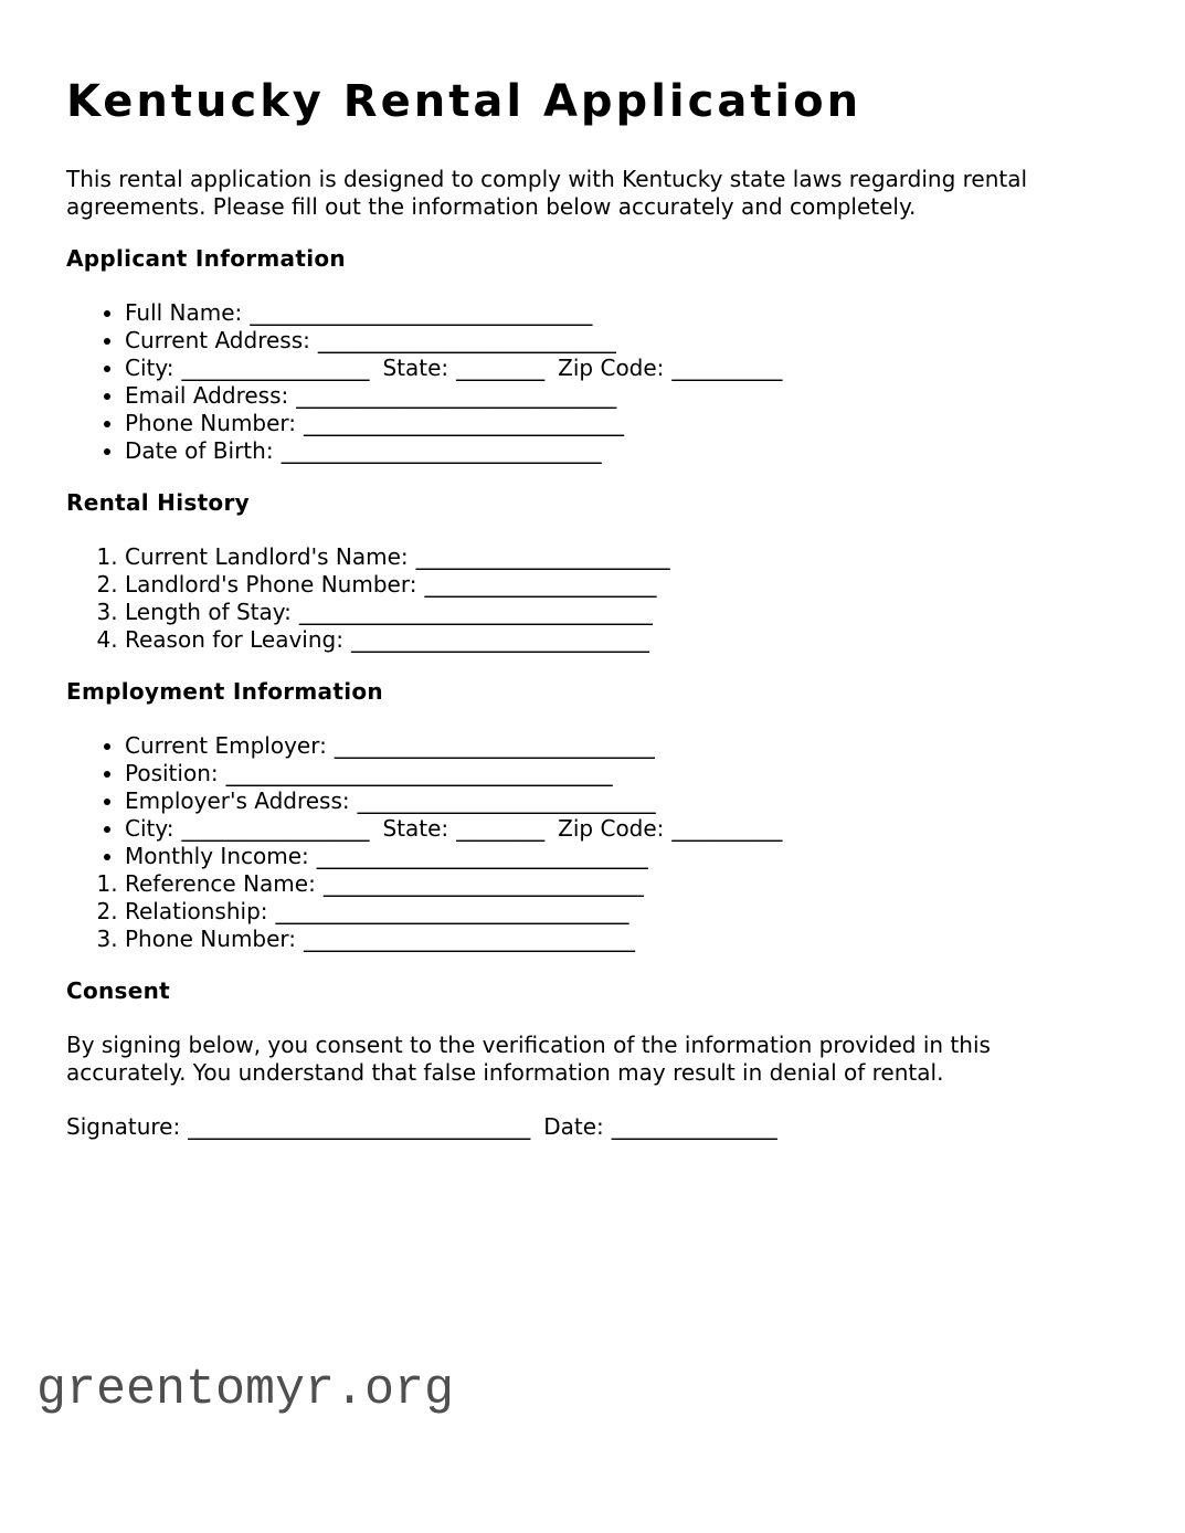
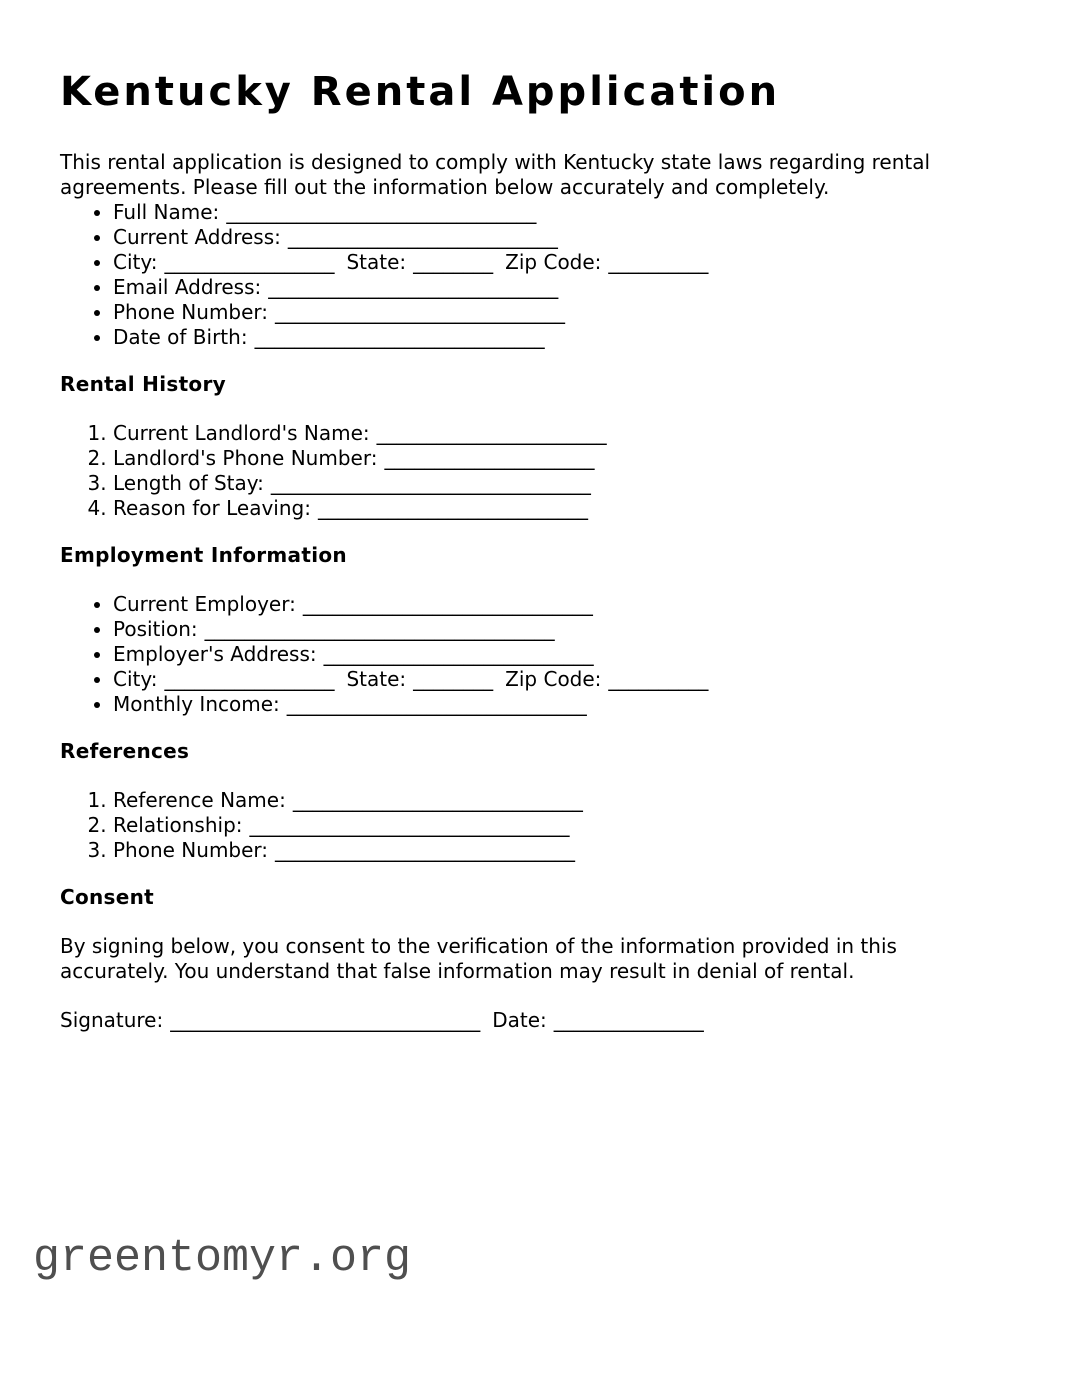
  Kentucky Rental Application
  This rental application is designed to comply with Kentucky state laws regarding rental
  agreements. Please fill out the information below accurately and completely.
- Applicant Information
  Full Name: _______________________________
  Current Address: ___________________________
  City: _________________ State: ________ Zip Code: __________
  Email Address: _____________________________
  Phone Number: _____________________________
  Date of Birth: _____________________________
  Rental History
  Current Landlord's Name: _______________________
  Landlord's Phone Number: _____________________
  Length of Stay: ________________________________
  Reason for Leaving: ___________________________
  Employment Information
  Current Employer: _____________________________
  Position: ___________________________________
  Employer's Address: ___________________________
  City: _________________ State: ________ Zip Code: __________
  Monthly Income: ______________________________
+ References
  Reference Name: _____________________________
  Relationship: ________________________________
  Phone Number: ______________________________
  Consent
  By signing below, you consent to the verification of the information provided in this
  accurately. You understand that false information may result in denial of rental.
  Signature: _______________________________ Date: _______________
  greentomyr.org
